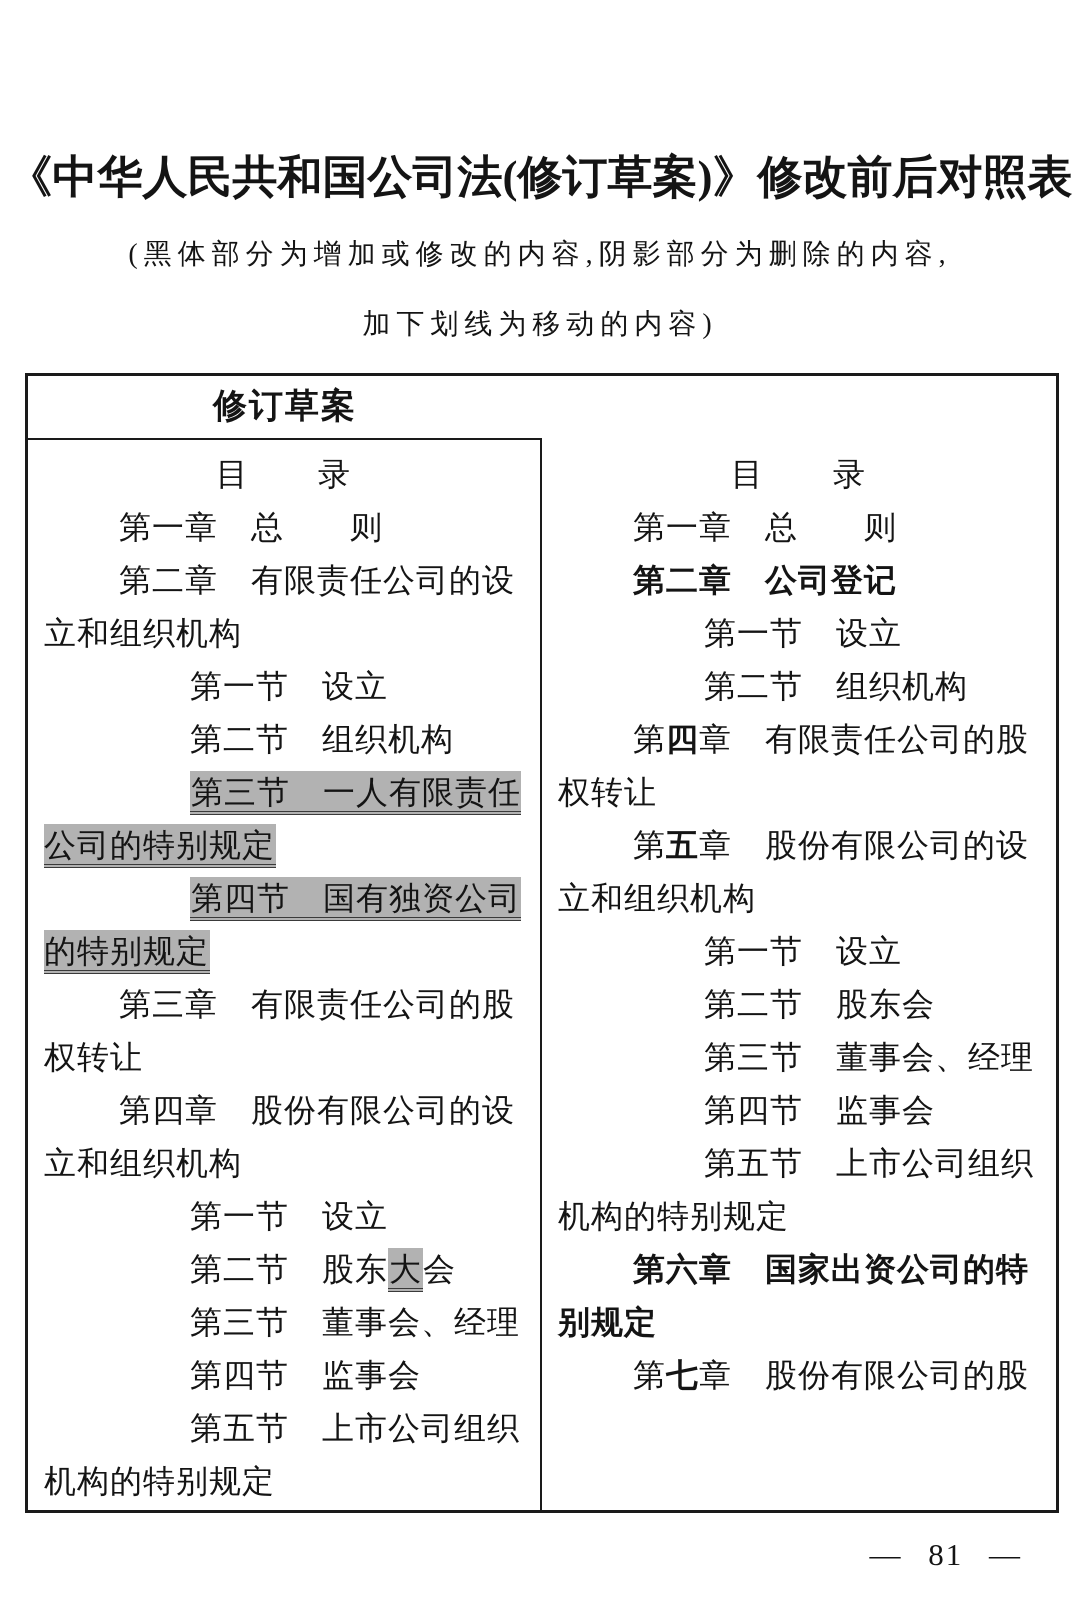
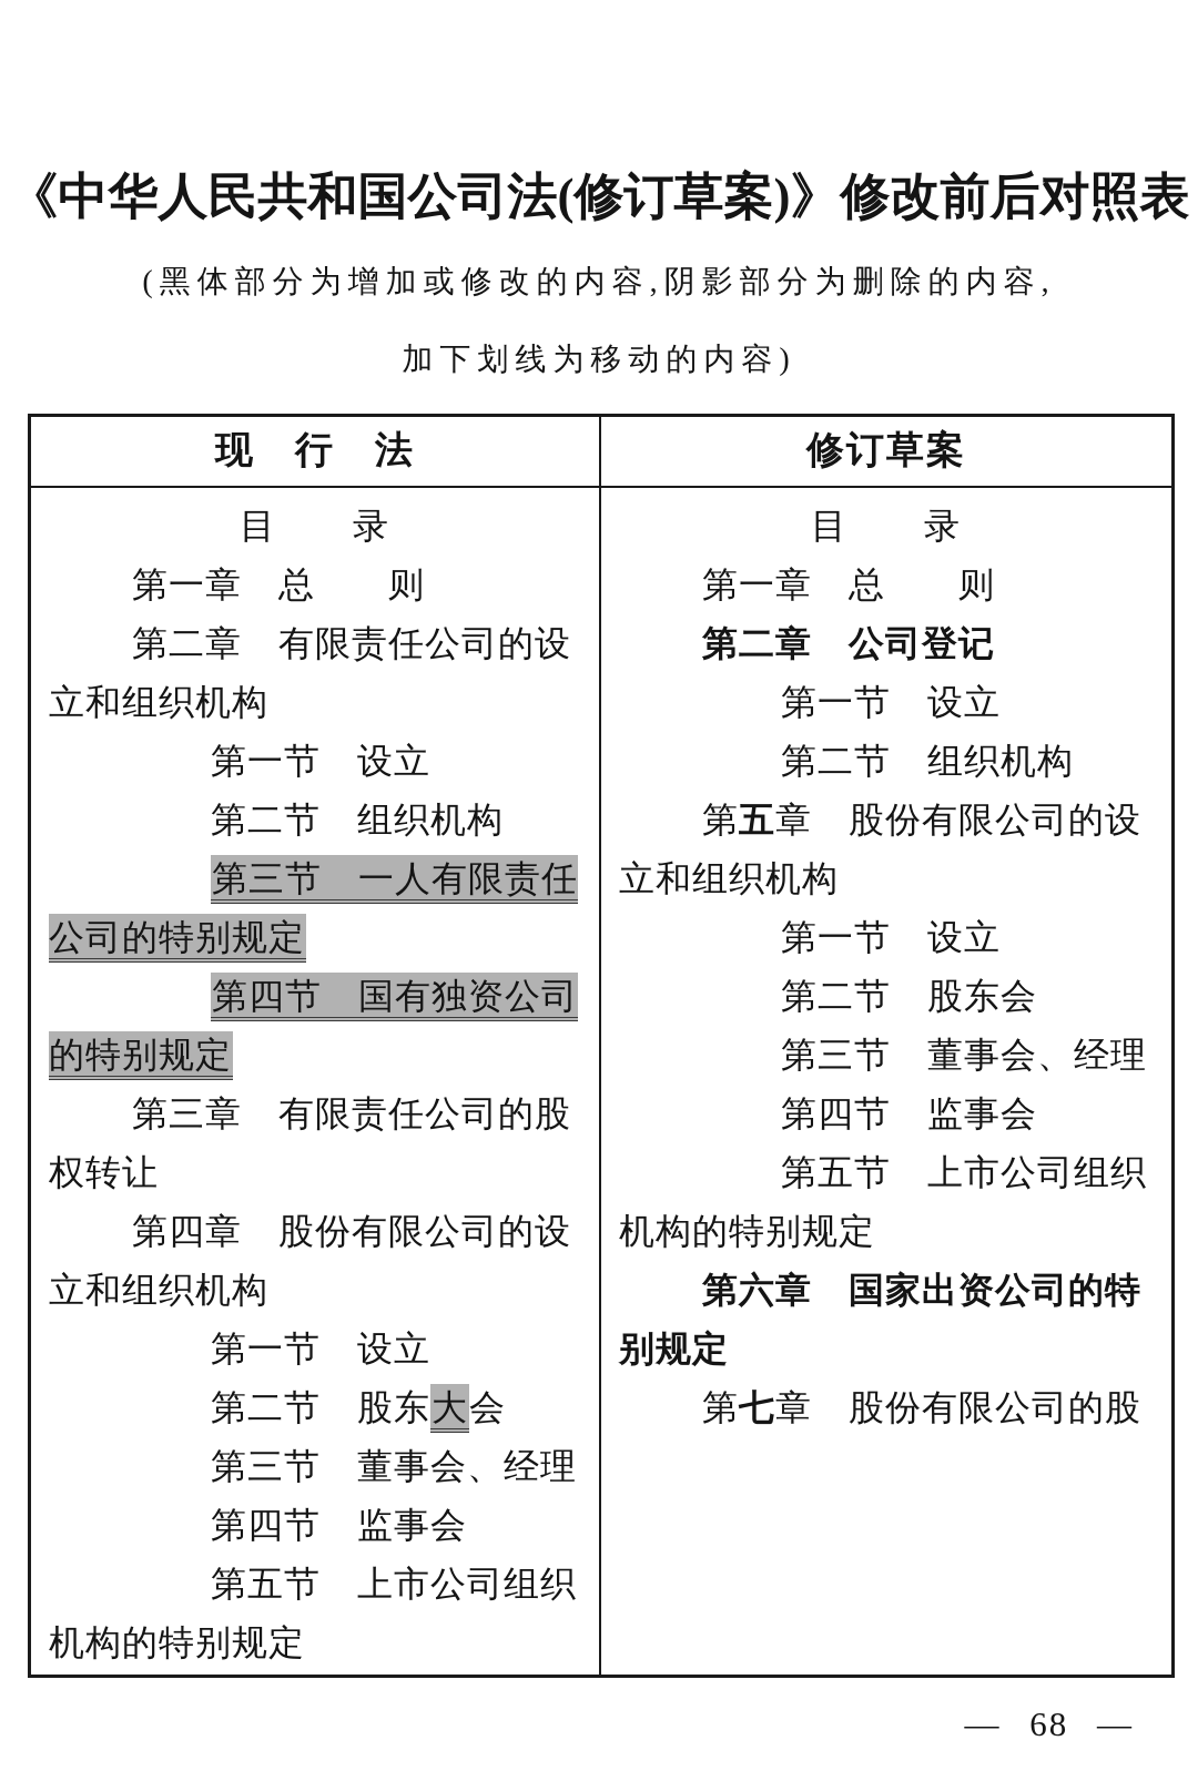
  《中华人民共和国公司法(修订草案)》修改前后对照表
  (黑体部分为增加或修改的内容,阴影部分为删除的内容,
  加下划线为移动的内容)
+ 现 行 法
  修订草案
  目 录
  第一章 总 则
  第二章 有限责任公司的设立和组织机构
  第一节 设立
  第二节 组织机构
  第三节 一人有限责任公司的特别规定
  第四节 国有独资公司的特别规定
  第三章 有限责任公司的股权转让
  第四章 股份有限公司的设立和组织机构
  第一节 设立
  第二节 股东大会
  第三节 董事会、经理
  第四节 监事会
  第五节 上市公司组织机构的特别规定
  目 录
  第一章 总 则
  第二章 公司登记
  第一节 设立
  第二节 组织机构
- 第四章 有限责任公司的股权转让
  第五章 股份有限公司的设立和组织机构
  第一节 设立
  第二节 股东会
  第三节 董事会、经理
  第四节 监事会
  第五节 上市公司组织机构的特别规定
  第六章 国家出资公司的特别规定
  第七章 股份有限公司的股
- — 81 —
+ — 68 —
